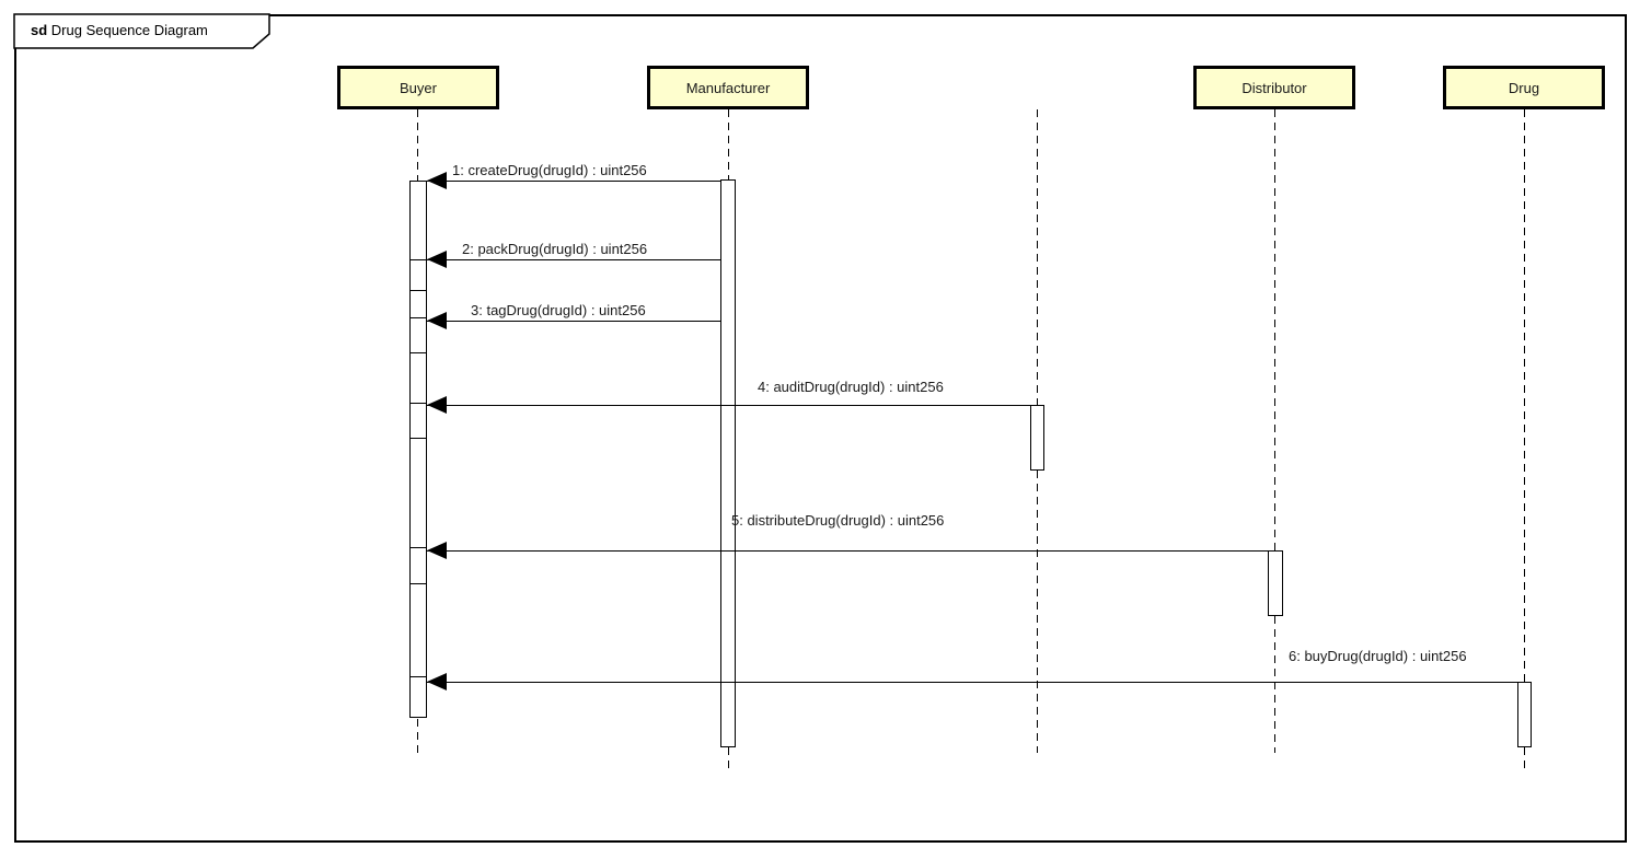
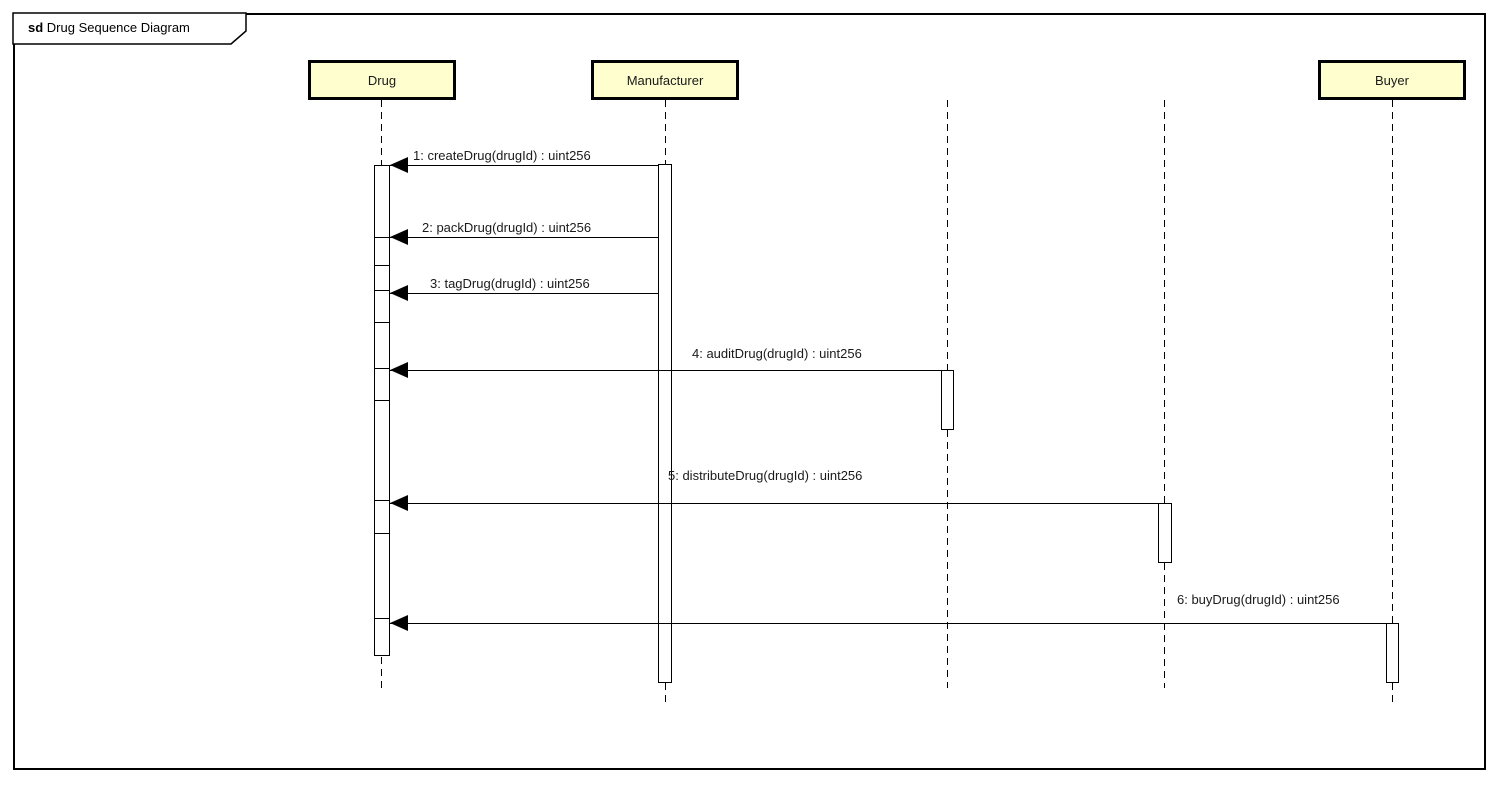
  sd Drug Sequence Diagram
- Buyer
+ Drug
  Manufacturer
- Distributor
- Drug
+ Buyer
  1: createDrug(drugId) : uint256
  2: packDrug(drugId) : uint256
  3: tagDrug(drugId) : uint256
  4: auditDrug(drugId) : uint256
  5: distributeDrug(drugId) : uint256
  6: buyDrug(drugId) : uint256
